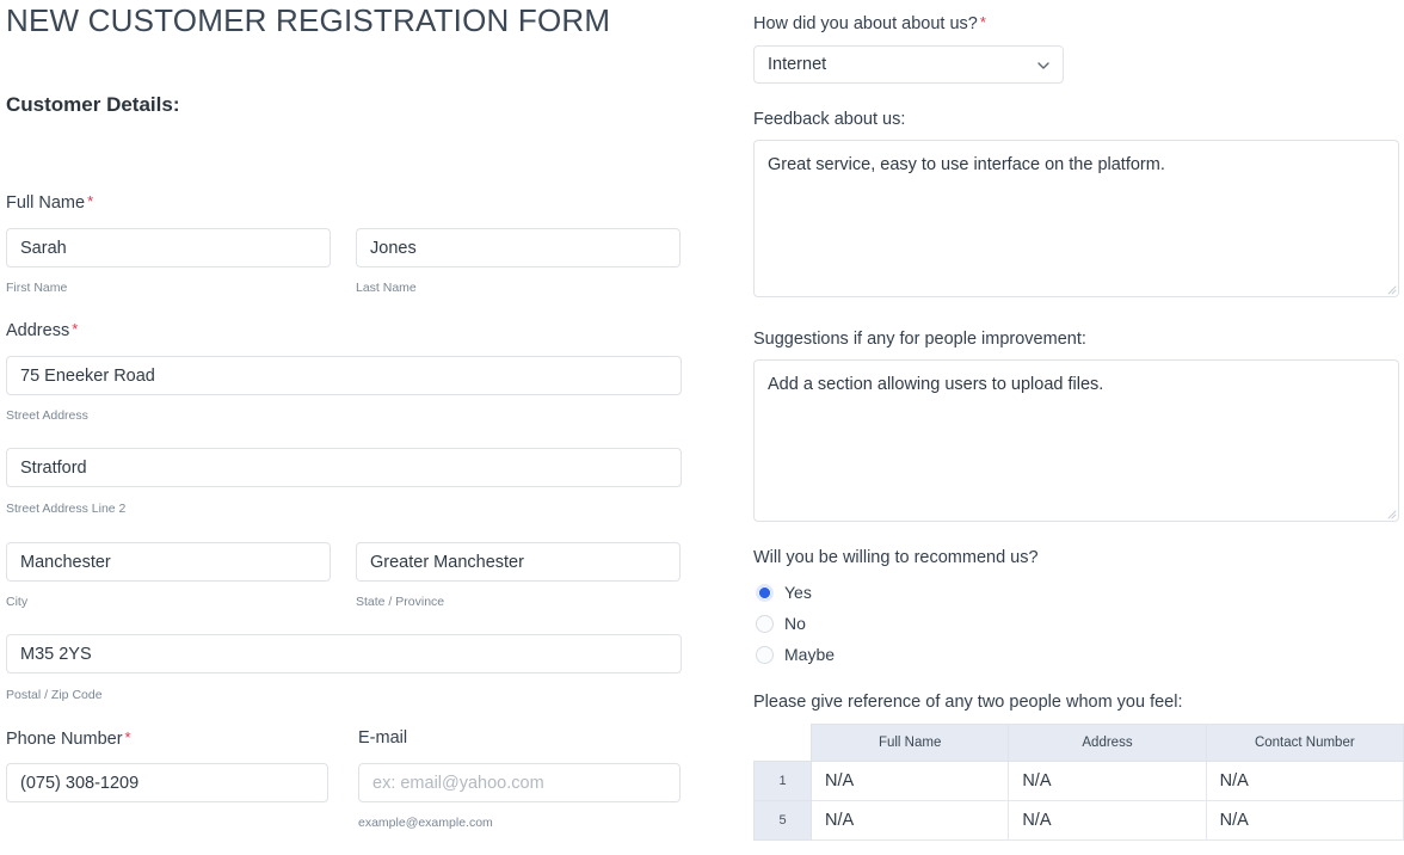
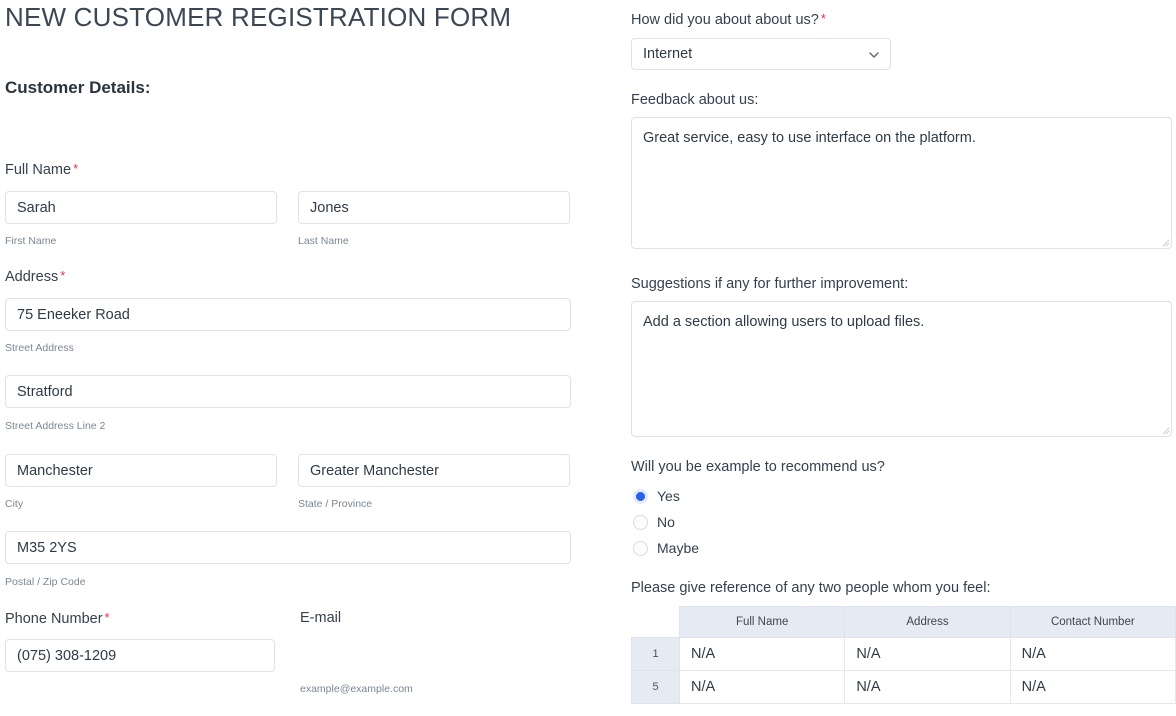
  NEW CUSTOMER REGISTRATION FORM
  Customer Details:
  Full Name *
  Sarah
  Jones
  First Name
  Last Name
  Address *
  75 Eneeker Road
  Street Address
  Stratford
  Street Address Line 2
  Manchester
  Greater Manchester
  City
  State / Province
  M35 2YS
  Postal / Zip Code
  Phone Number *
  E-mail
  (075) 308-1209
- ex: email@yahoo.com
  example@example.com
  How did you about about us? *
  Internet
  Feedback about us:
  Great service, easy to use interface on the platform.
- Suggestions if any for people improvement:
+ Suggestions if any for further improvement:
  Add a section allowing users to upload files.
- Will you be willing to recommend us?
+ Will you be example to recommend us?
  Yes
  No
  Maybe
  Please give reference of any two people whom you feel:
  	Full Name	Address	Contact Number
  1	N/A	N/A	N/A
  5	N/A	N/A	N/A
